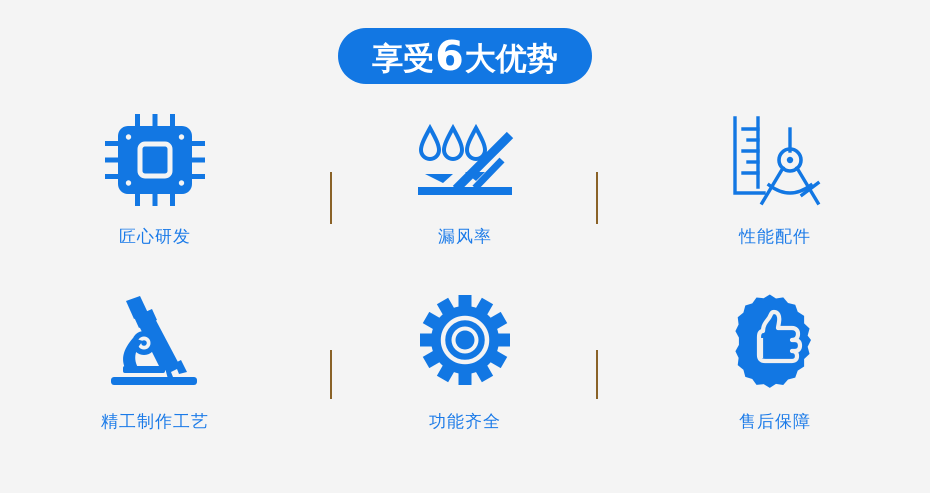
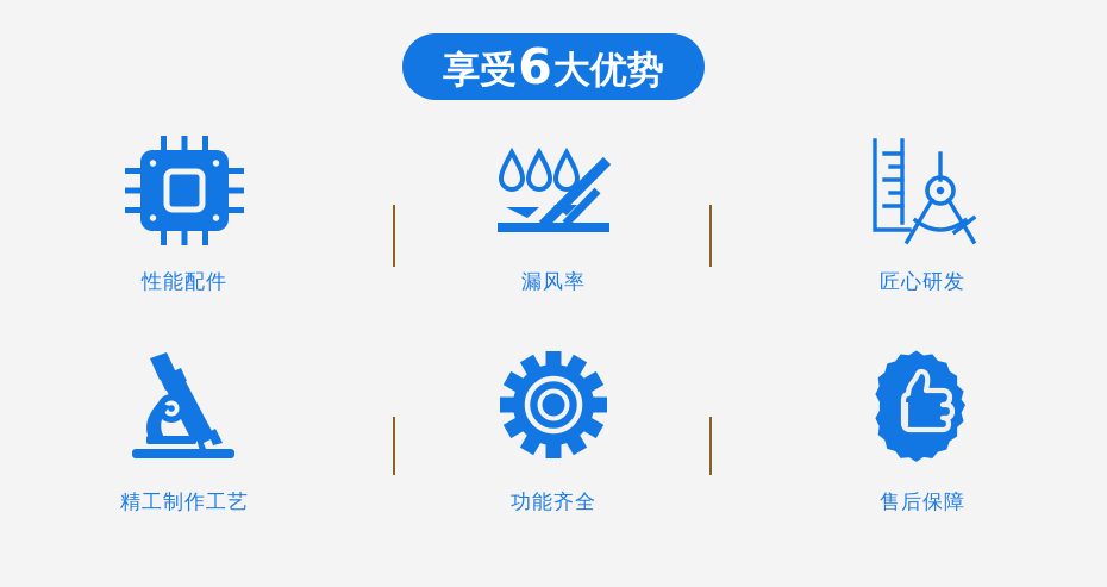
  享受
  6
  大优势
- 匠心研发
+ 性能配件
  漏风率
- 性能配件
+ 匠心研发
  精工制作工艺
  功能齐全
  售后保障
